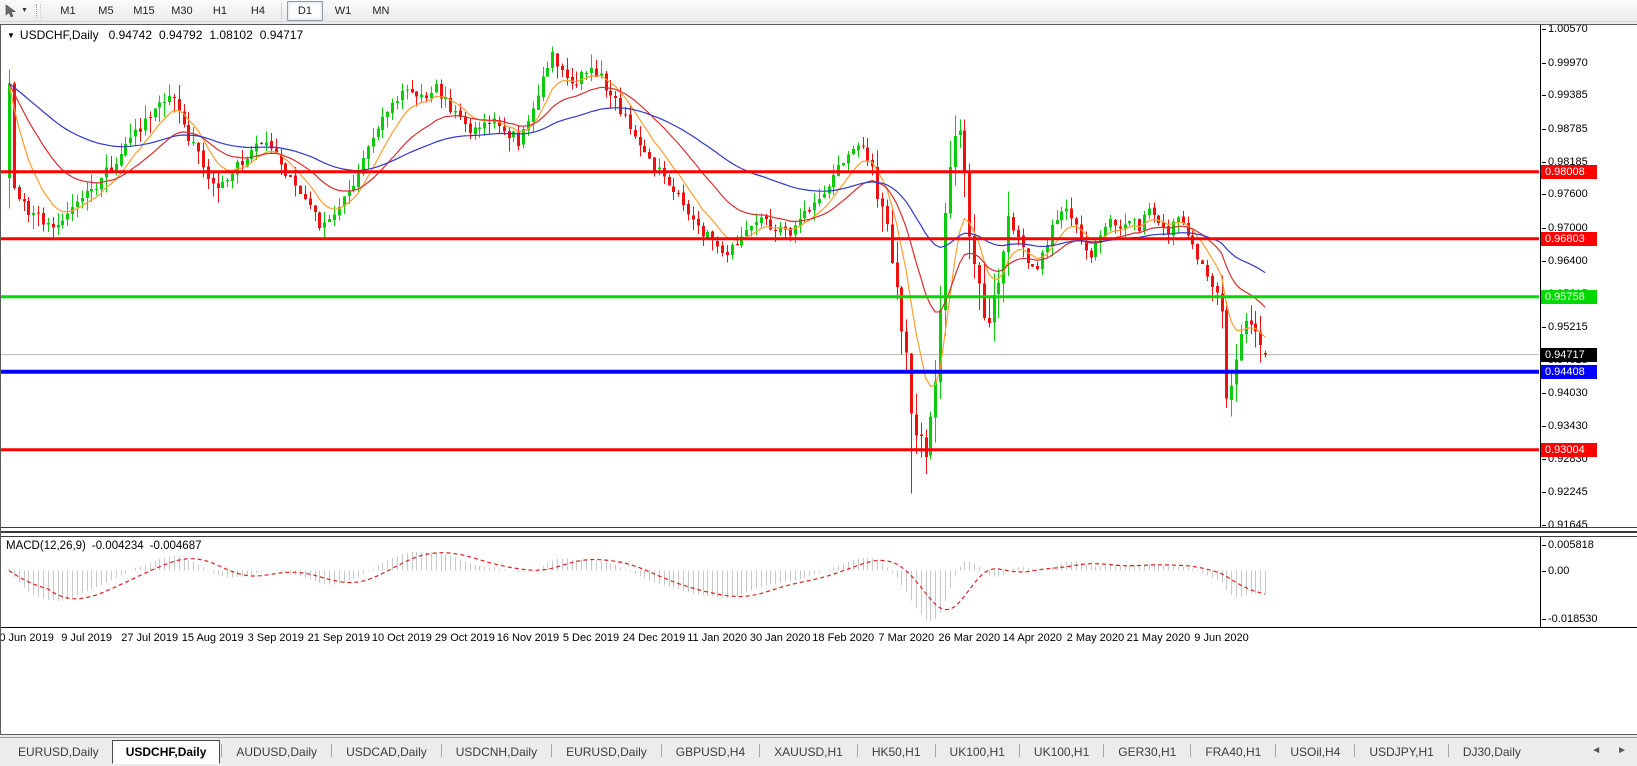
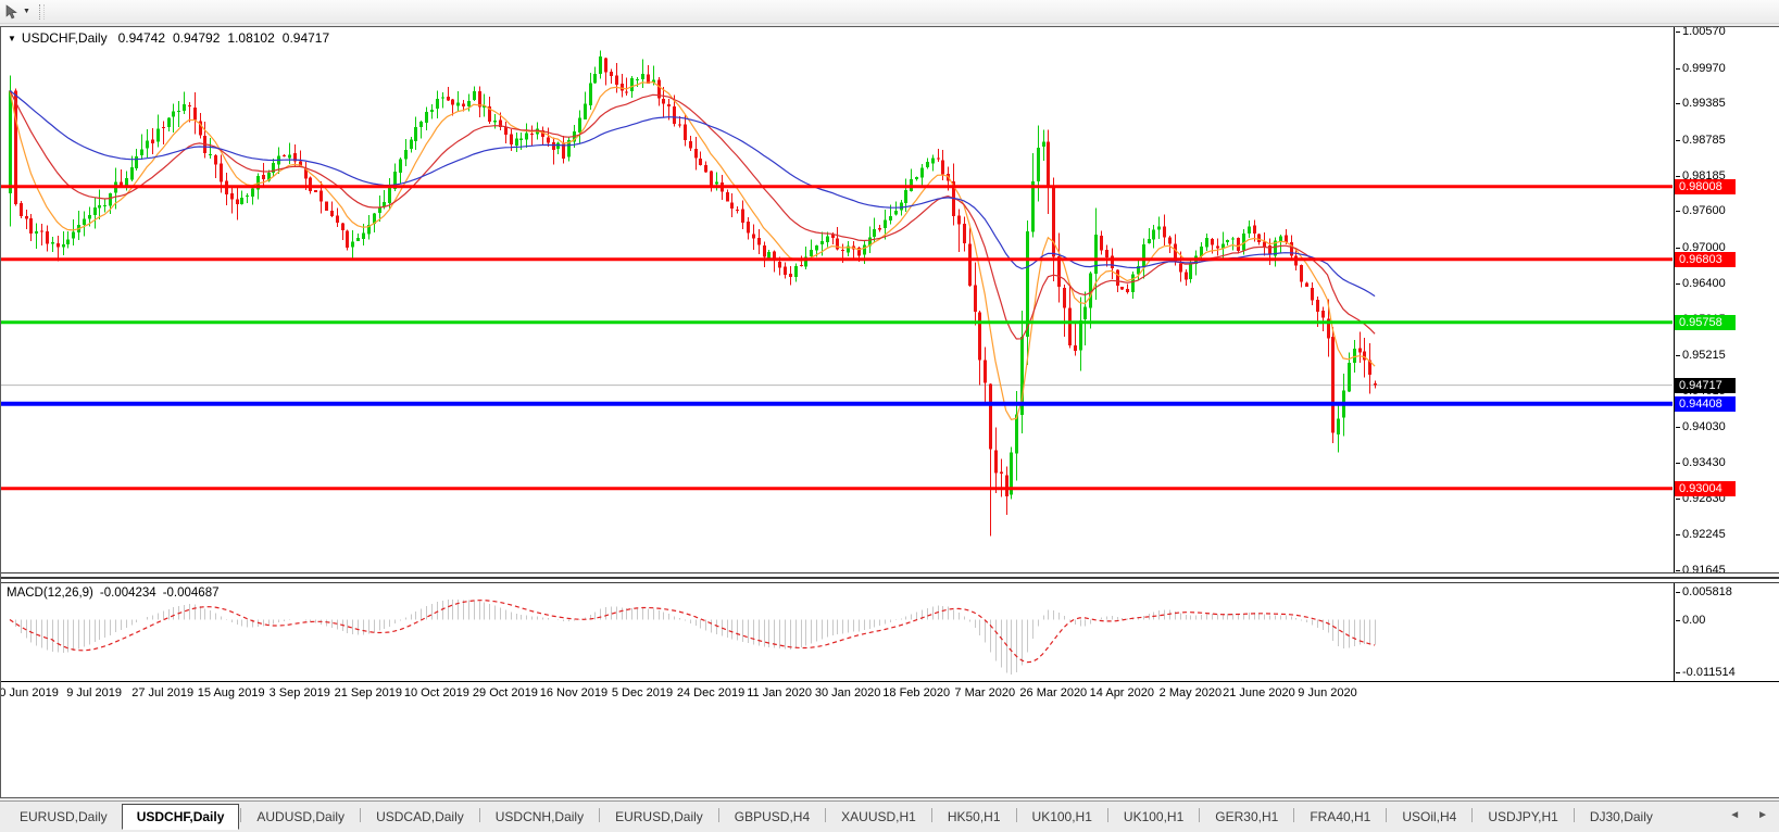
- M1
- M5
- M15
- M30
- H1
- H4
- D1
- W1
- MN
  ▼
  USDCHF,Daily
  0.94742
  0.94792
  1.08102
  0.94717
  1.00570
  0.99970
  0.99385
  0.98785
  0.98185
  0.97600
  0.97000
  0.96400
  0.95215
  0.94030
  0.93430
  0.92830
  0.92245
  0.91645
  0.98008
  0.96803
  0.95758
  0.94408
  0.93004
  0.94717
  MACD(12,26,9) -0.004234 -0.004687
  0.005818
  0.00
- -0.018530
+ -0.011514
  0 Jun 2019
  9 Jul 2019
  27 Jul 2019
  15 Aug 2019
  3 Sep 2019
  21 Sep 2019
  10 Oct 2019
  29 Oct 2019
  16 Nov 2019
  5 Dec 2019
  24 Dec 2019
  11 Jan 2020
  30 Jan 2020
  18 Feb 2020
  7 Mar 2020
  26 Mar 2020
  14 Apr 2020
  2 May 2020
- 21 May 2020
+ 21 June 2020
  9 Jun 2020
  EURUSD,Daily
  USDCHF,Daily
  AUDUSD,Daily
  USDCAD,Daily
  USDCNH,Daily
  EURUSD,Daily
  GBPUSD,H4
  XAUUSD,H1
  HK50,H1
  UK100,H1
  UK100,H1
  GER30,H1
  FRA40,H1
  USOil,H4
  USDJPY,H1
  DJ30,Daily
  ◄
  ►
